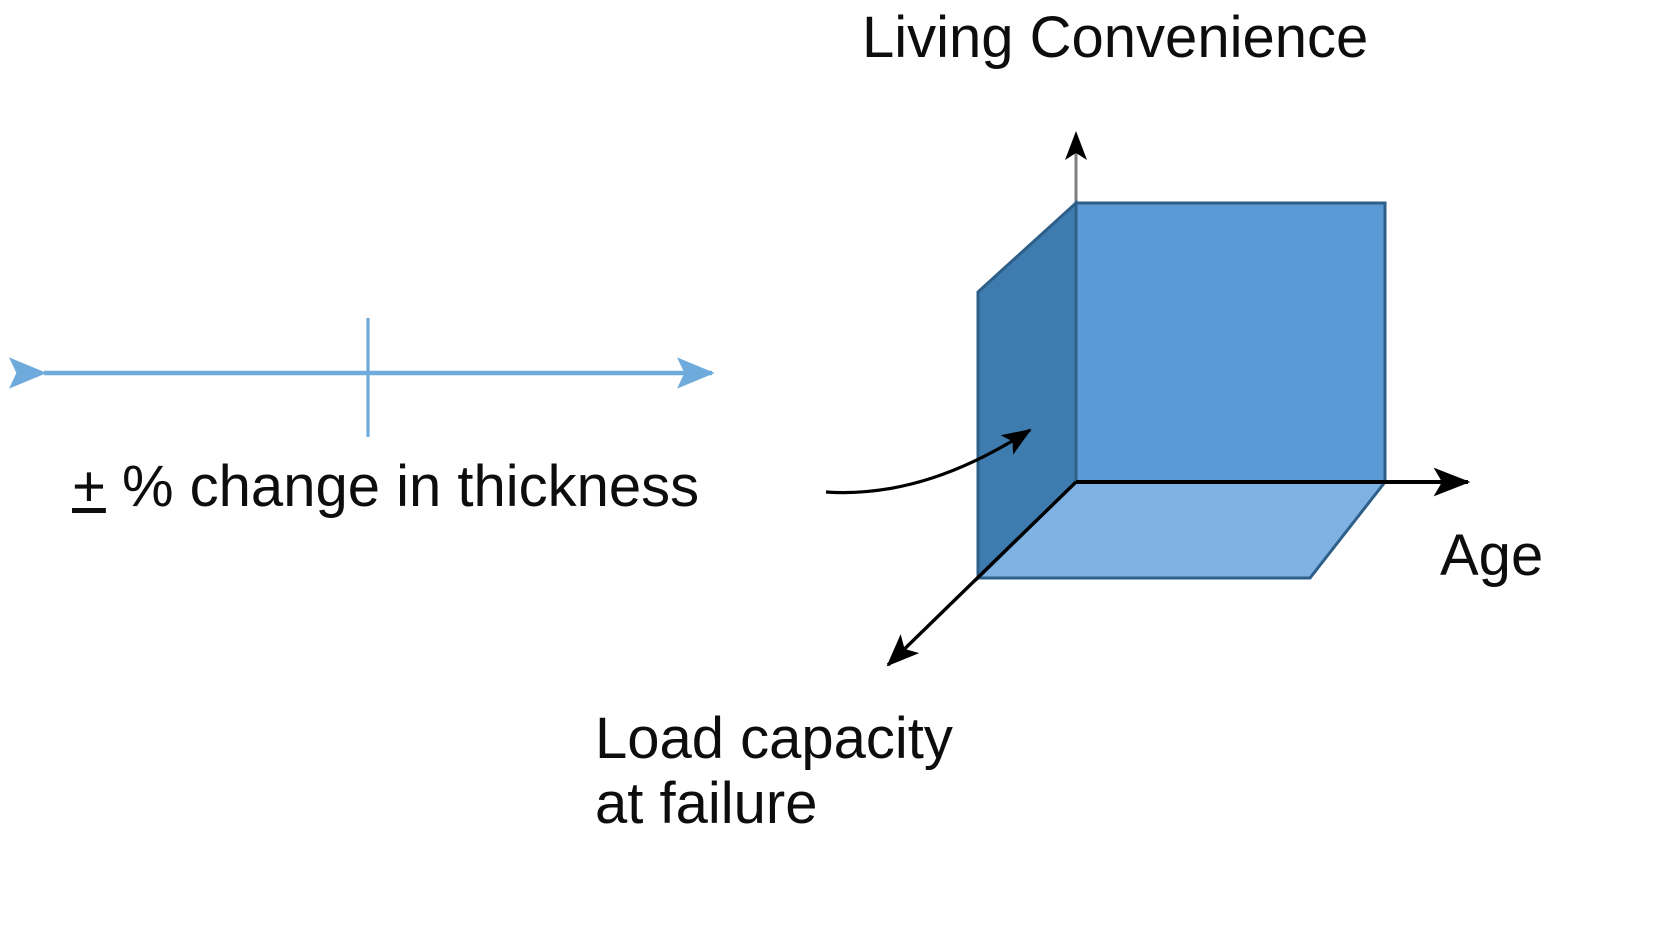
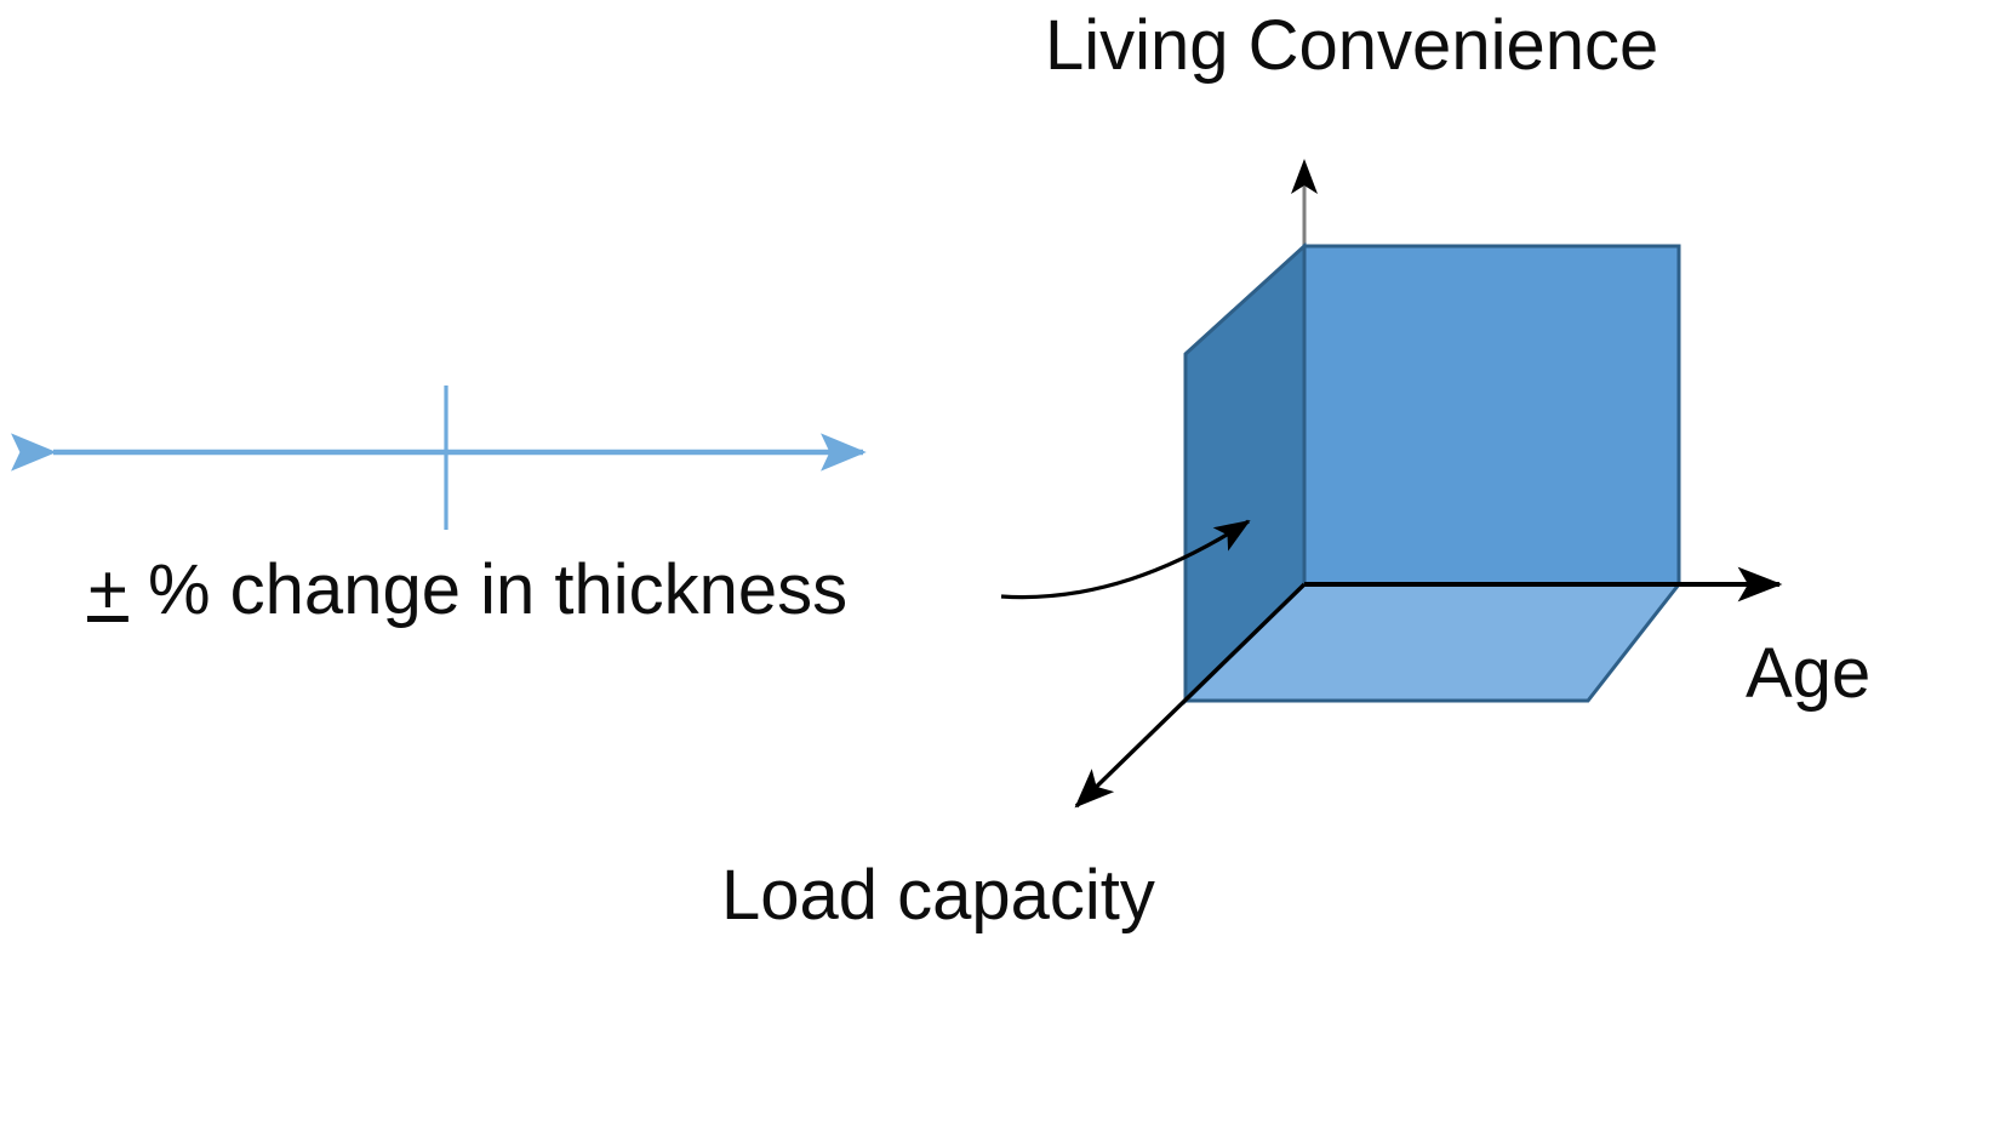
  Living Convenience
  Age
  + % change in thickness
  Load capacity
- at failure
